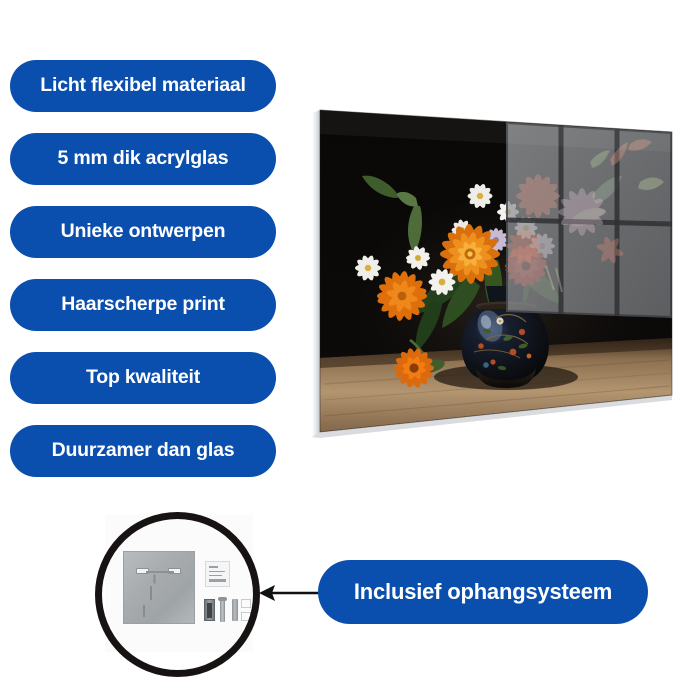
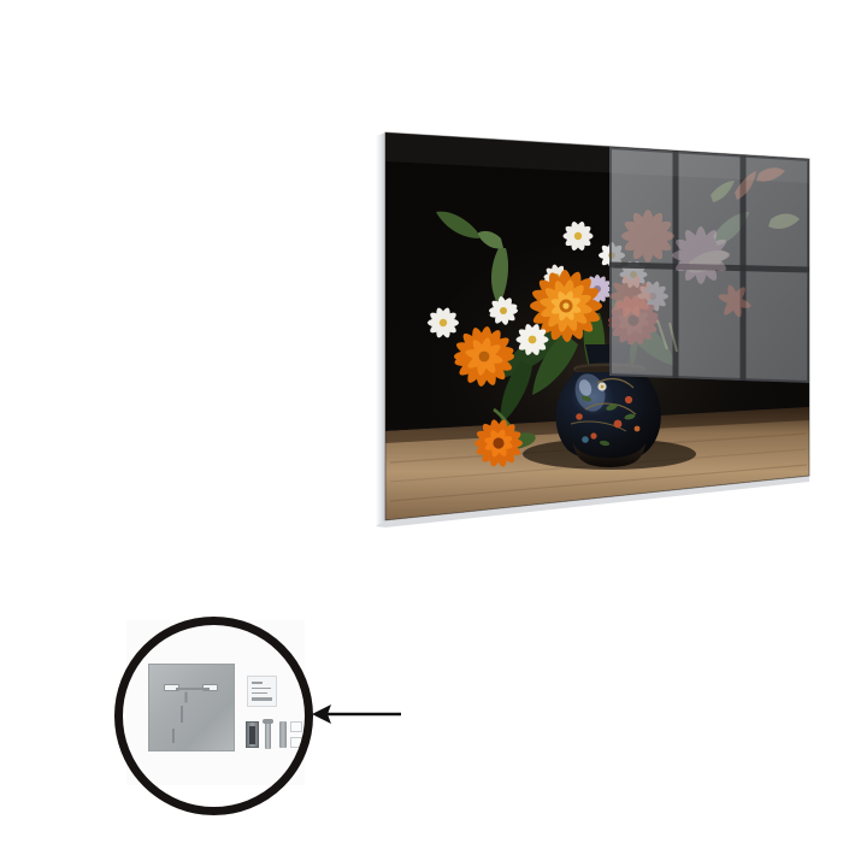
- Licht flexibel materiaal
- 5 mm dik acrylglas
- Unieke ontwerpen
- Haarscherpe print
- Top kwaliteit
- Duurzamer dan glas
- Inclusief ophangsysteem
